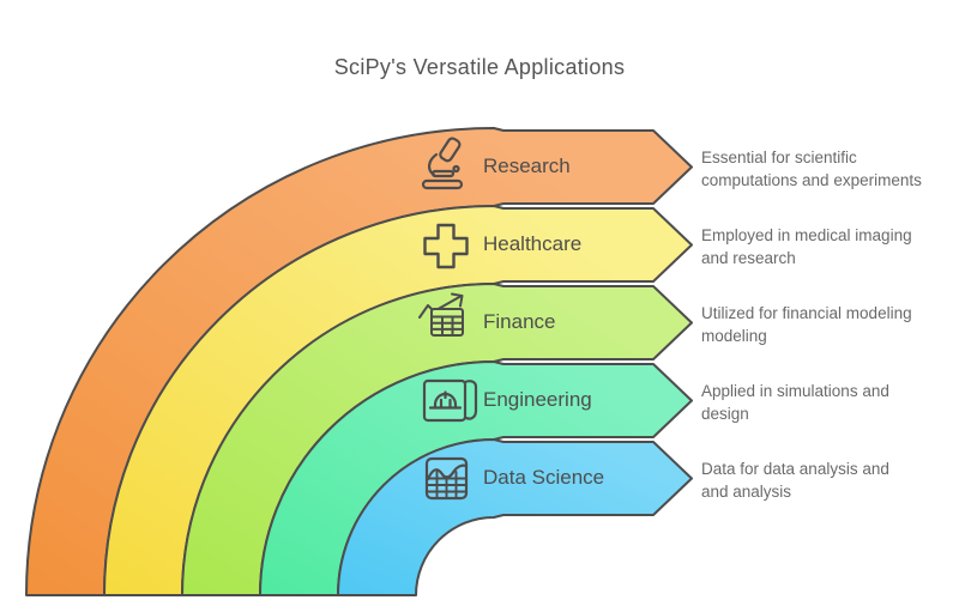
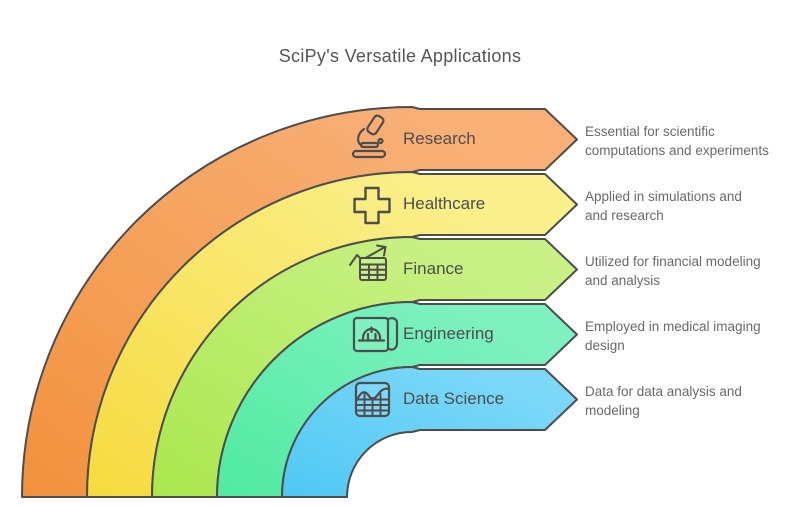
  SciPy's Versatile Applications
  Research
  Healthcare
  Finance
  Engineering
  Data Science
  Essential for scientific
  computations and experiments
- Employed in medical imaging
+ Applied in simulations and
  and research
  Utilized for financial modeling
- modeling
+ and analysis
- Applied in simulations and
+ Employed in medical imaging
  design
  Data for data analysis and
- and analysis
+ modeling
